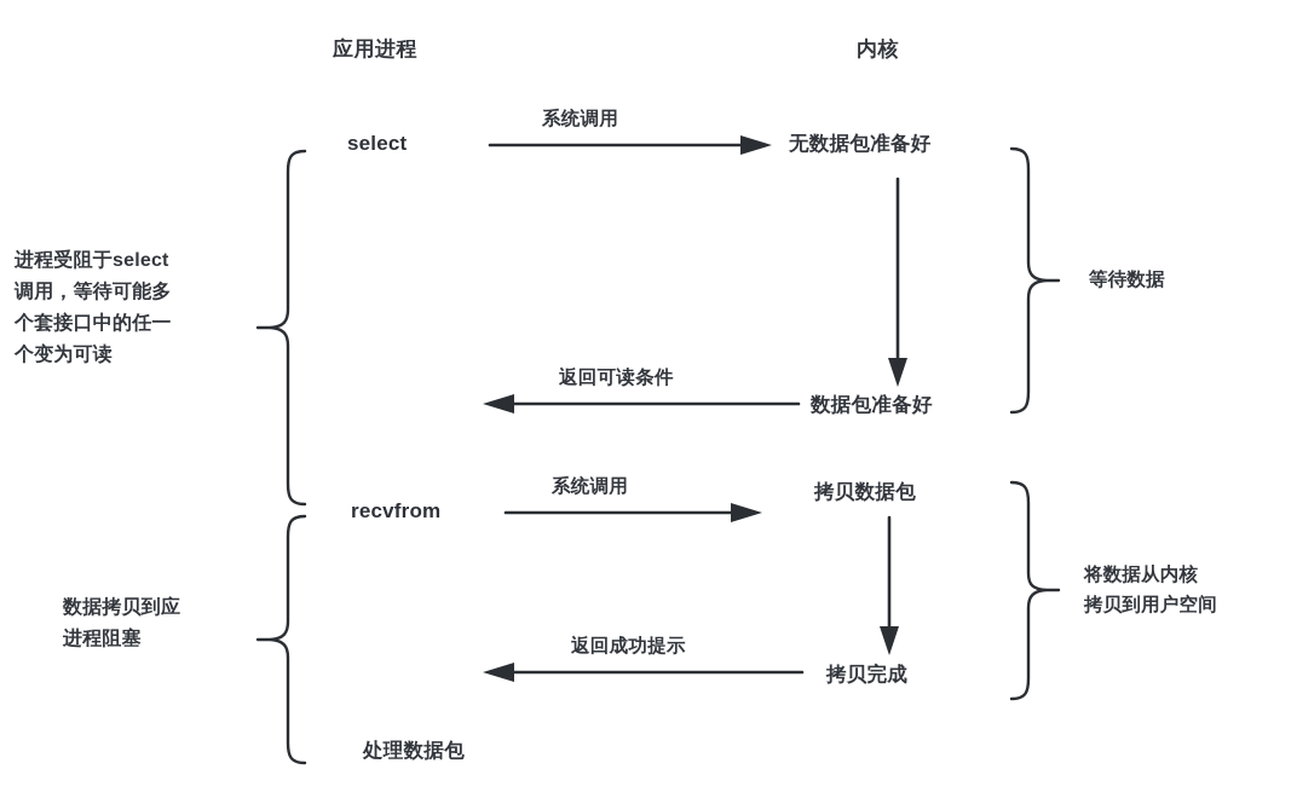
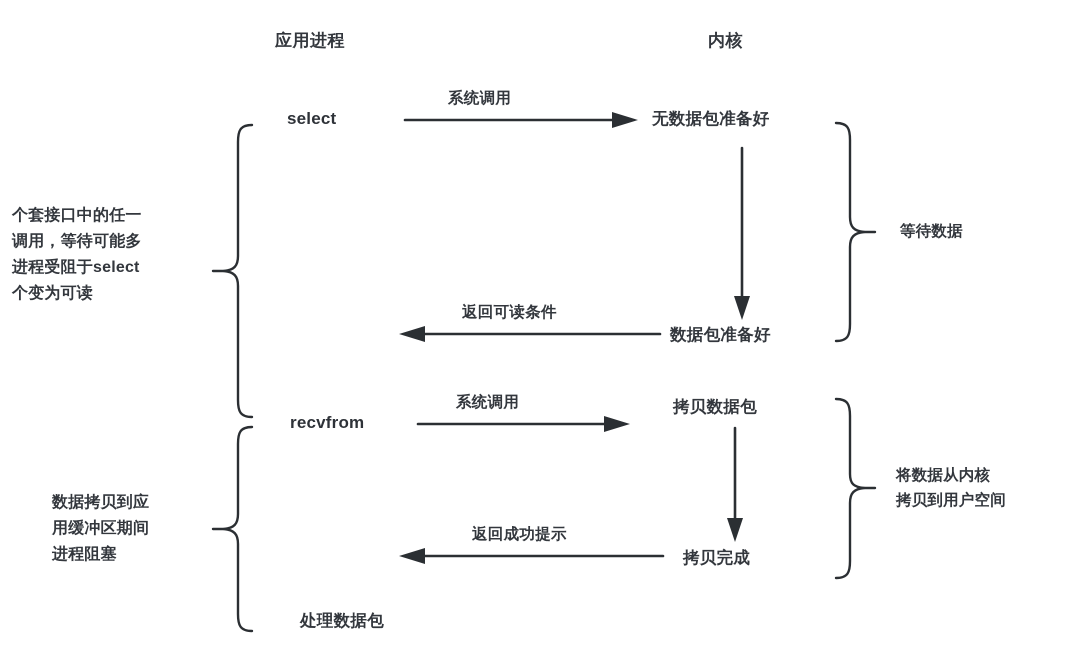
  应用进程
  内核
  select
  recvfrom
  无数据包准备好
  数据包准备好
  拷贝数据包
  拷贝完成
  系统调用
  返回可读条件
  系统调用
  返回成功提示
  处理数据包
- 进程受阻于select
+ 个套接口中的任一
  调用，等待可能多
- 个套接口中的任一
+ 进程受阻于select
  个变为可读
  数据拷贝到应
+ 用缓冲区期间
  进程阻塞
  等待数据
  将数据从内核
  拷贝到用户空间
